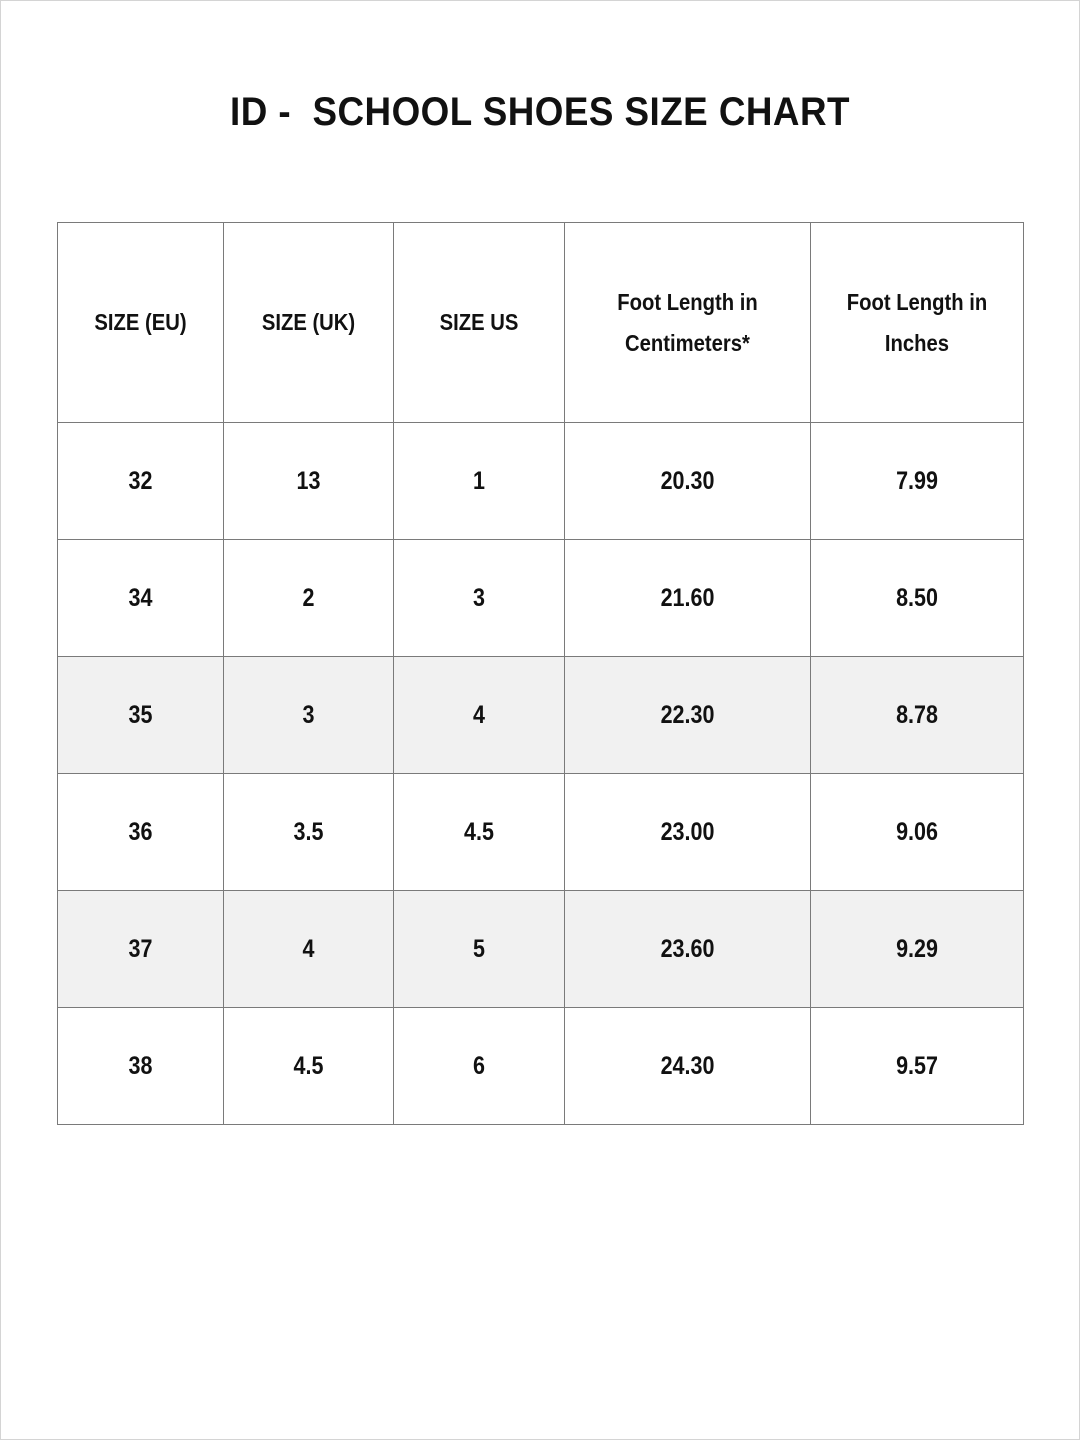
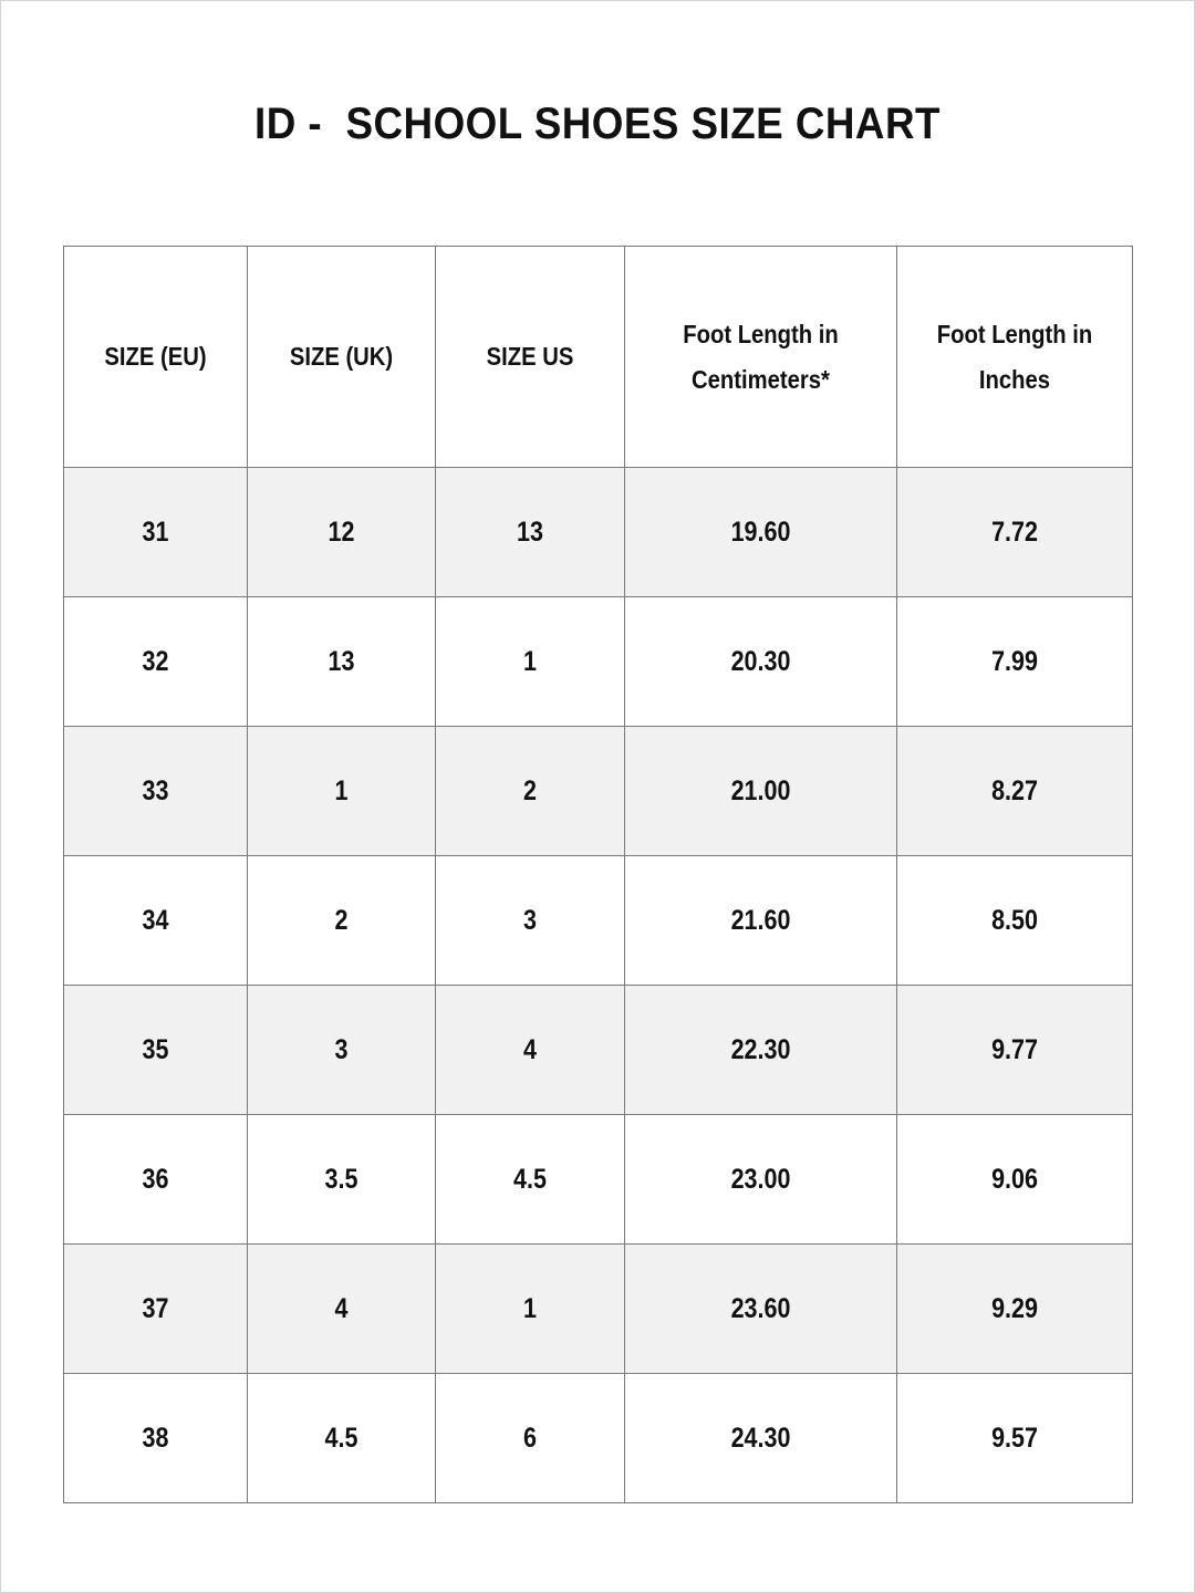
  ID - SCHOOL SHOES SIZE CHART
  SIZE (EU)	SIZE (UK)	SIZE US	Foot Length in Centimeters*	Foot Length in Inches
+ 31	12	13	19.60	7.72
  32	13	1	20.30	7.99
+ 33	1	2	21.00	8.27
  34	2	3	21.60	8.50
- 35	3	4	22.30	8.78
+ 35	3	4	22.30	9.77
  36	3.5	4.5	23.00	9.06
- 37	4	5	23.60	9.29
+ 37	4	1	23.60	9.29
  38	4.5	6	24.30	9.57
